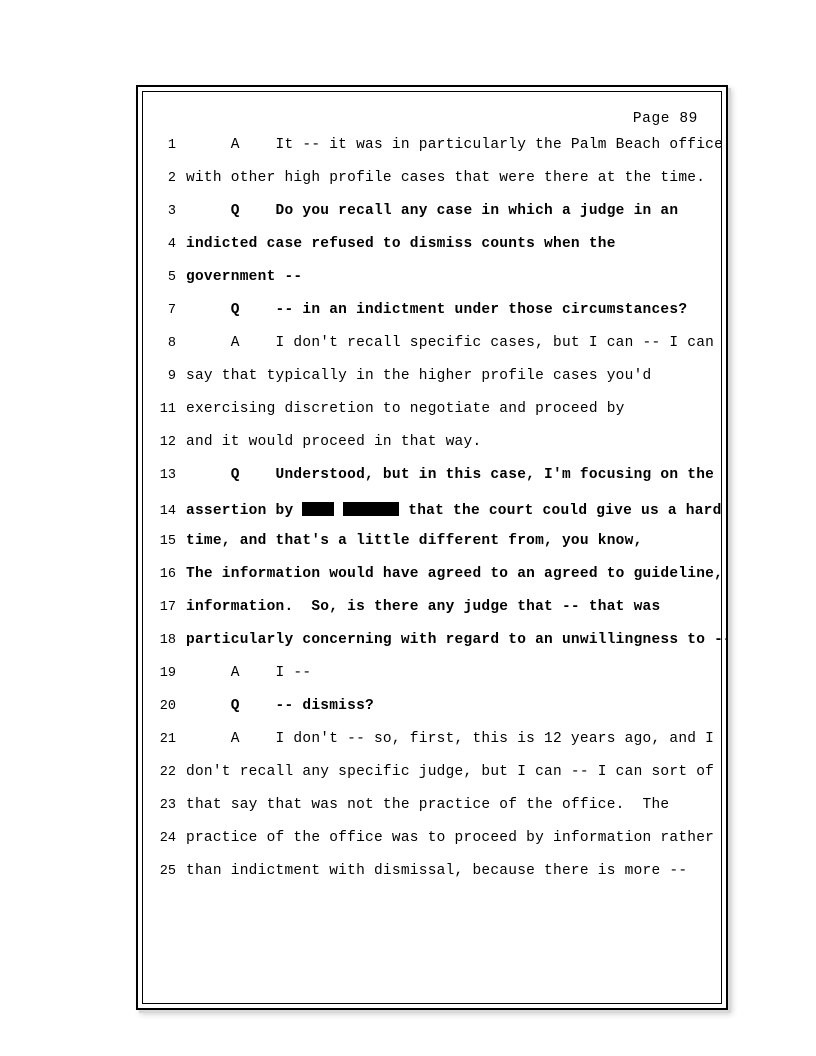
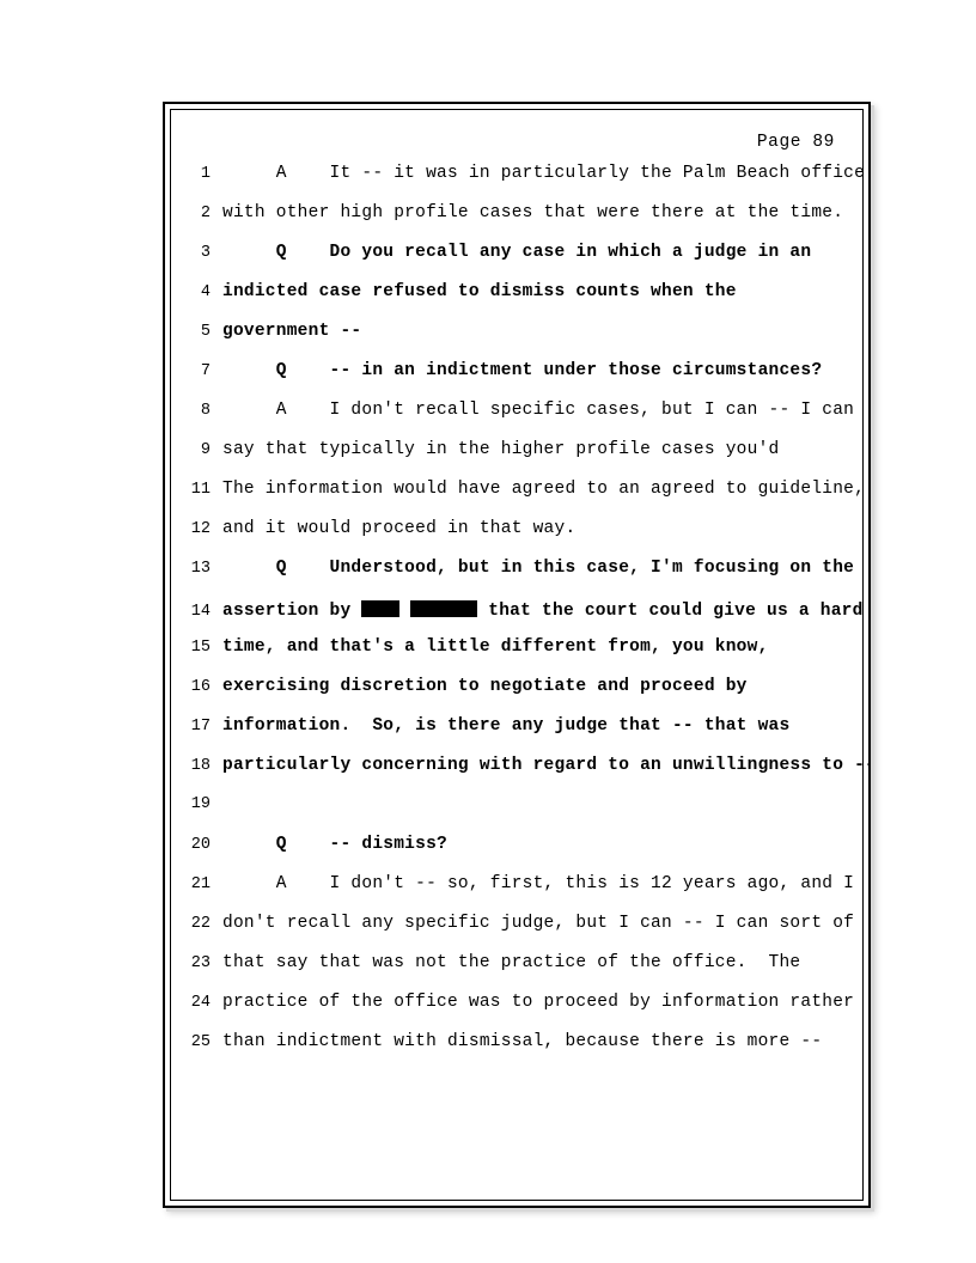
  Page 89
  1
  A It -- it was in particularly the Palm Beach office
  2
  with other high profile cases that were there at the time.
  3
  Q Do you recall any case in which a judge in an
  4
  indicted case refused to dismiss counts when the
  5
  government --
  7
  Q -- in an indictment under those circumstances?
  8
  A I don't recall specific cases, but I can -- I can
  9
  say that typically in the higher profile cases you'd
  11
- exercising discretion to negotiate and proceed by
+ The information would have agreed to an agreed to guideline,
  12
  and it would proceed in that way.
  13
  Q Understood, but in this case, I'm focusing on the
  14
  assertion by that the court could give us a hard
  15
  time, and that's a little different from, you know,
  16
- The information would have agreed to an agreed to guideline,
+ exercising discretion to negotiate and proceed by
  17
  information. So, is there any judge that -- that was
  18
  particularly concerning with regard to an unwillingness to -
  19
- A I --
  20
  Q -- dismiss?
  21
  A I don't -- so, first, this is 12 years ago, and I
  22
  don't recall any specific judge, but I can -- I can sort of
  23
  that say that was not the practice of the office. The
  24
  practice of the office was to proceed by information rather
  25
  than indictment with dismissal, because there is more --
